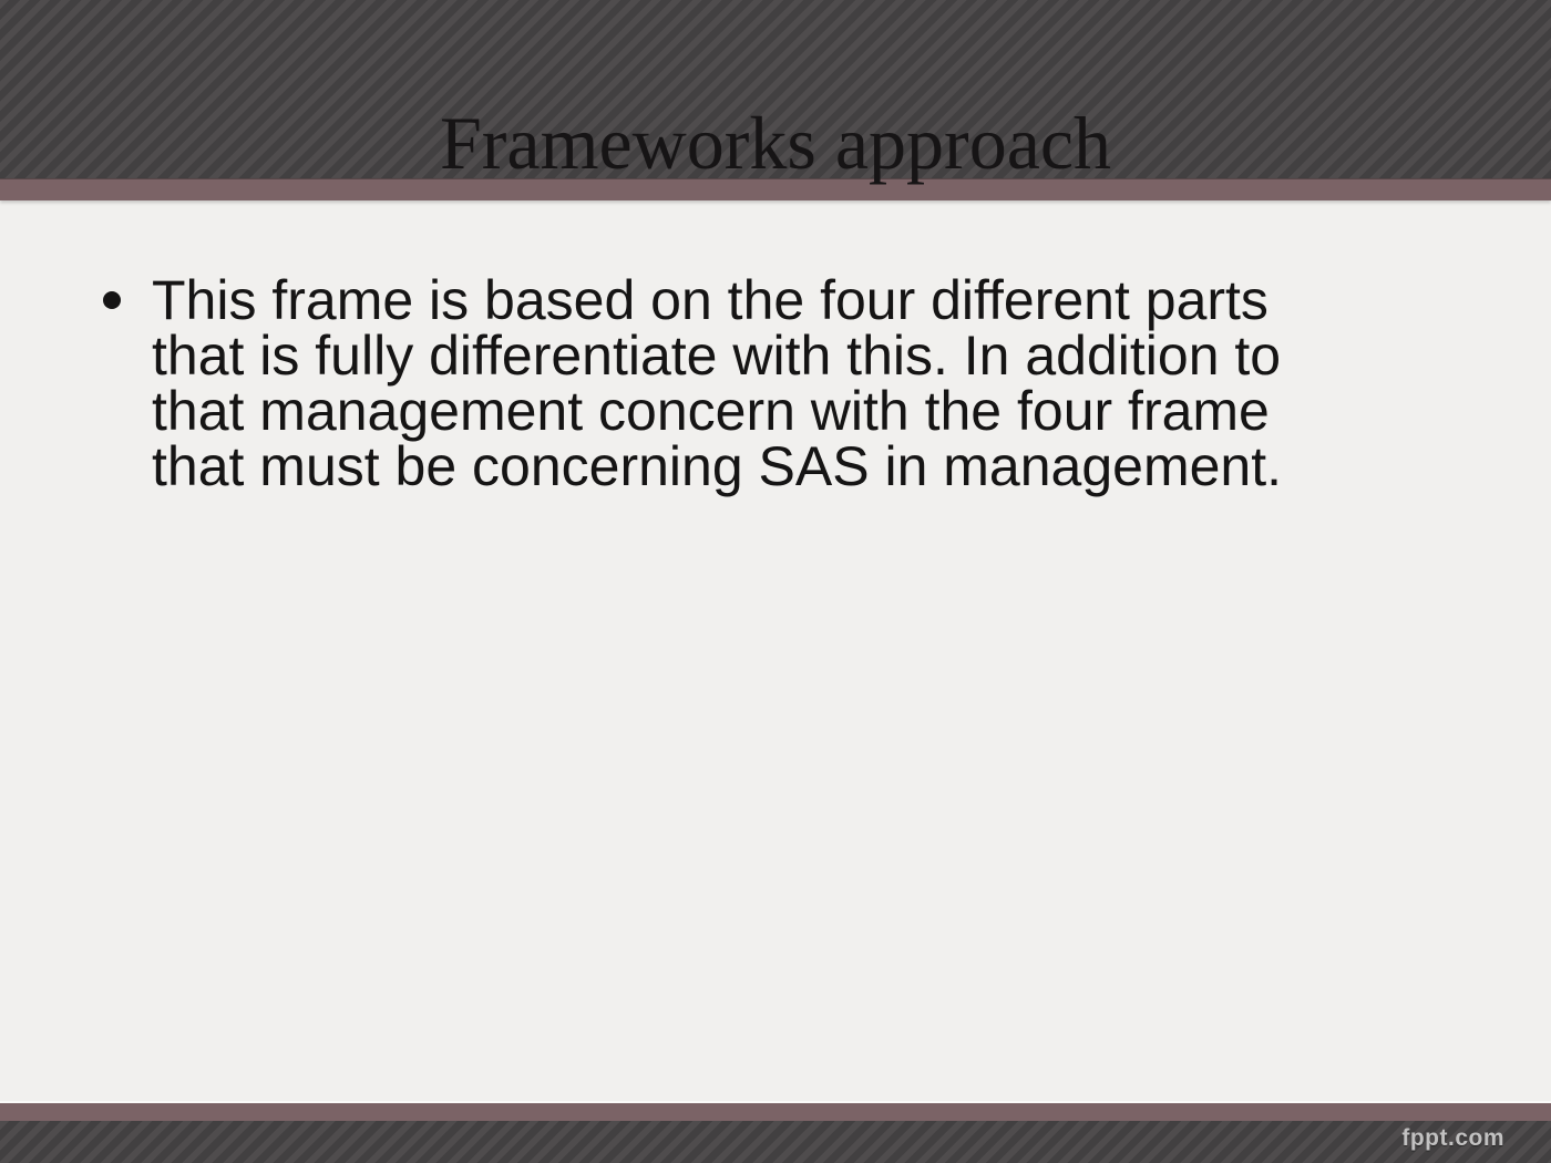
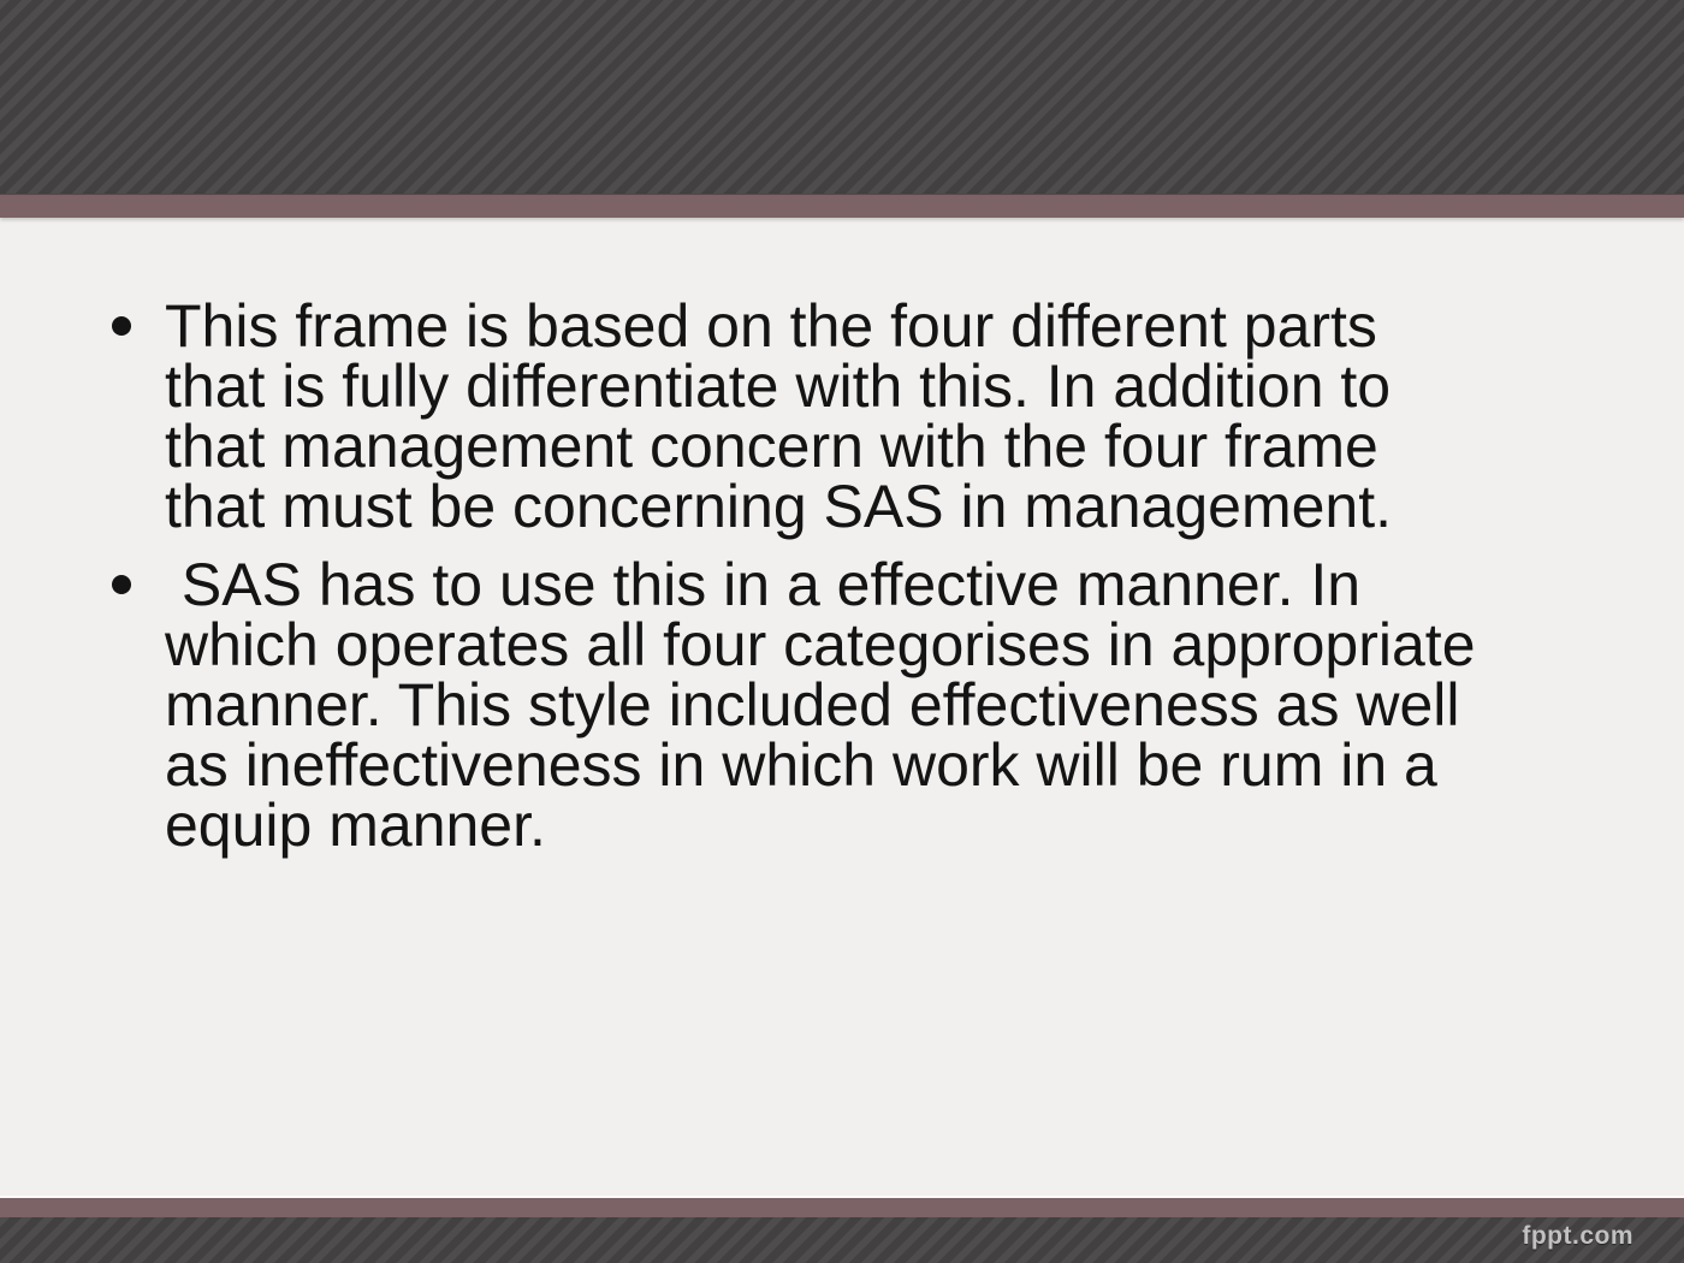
- Frameworks approach
  This frame is based on the four different parts that is fully differentiate with this. In addition to that management concern with the four frame that must be concerning SAS in management.
+ SAS has to use this in a effective manner. In which operates all four categorises in appropriate manner. This style included effectiveness as well as ineffectiveness in which work will be rum in a equip manner.
  fppt.com
